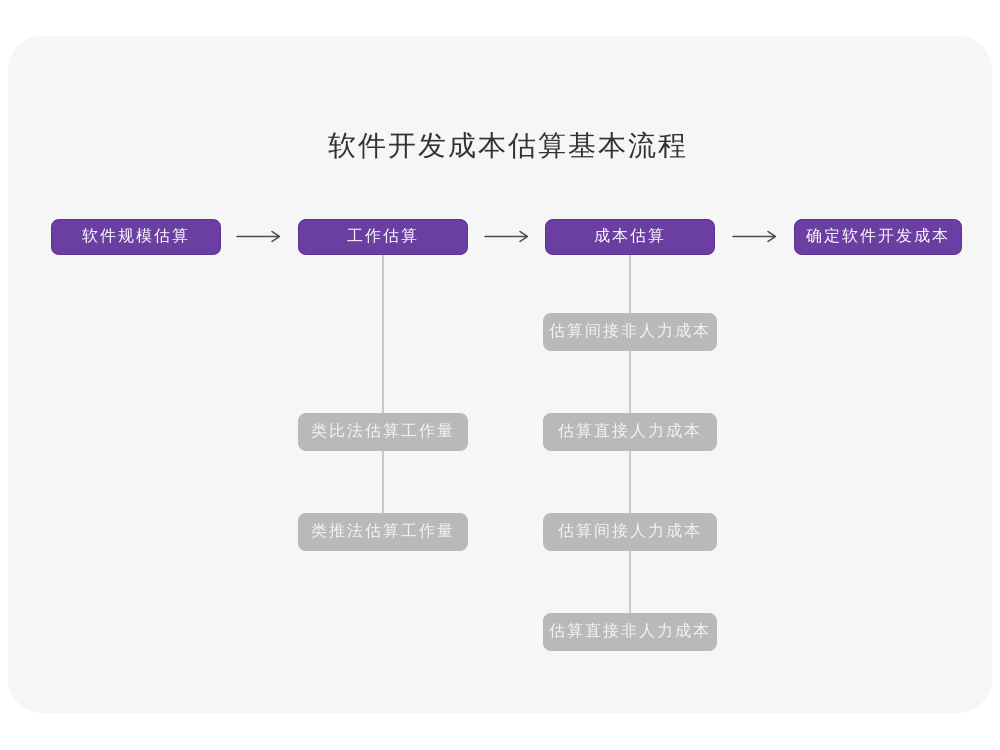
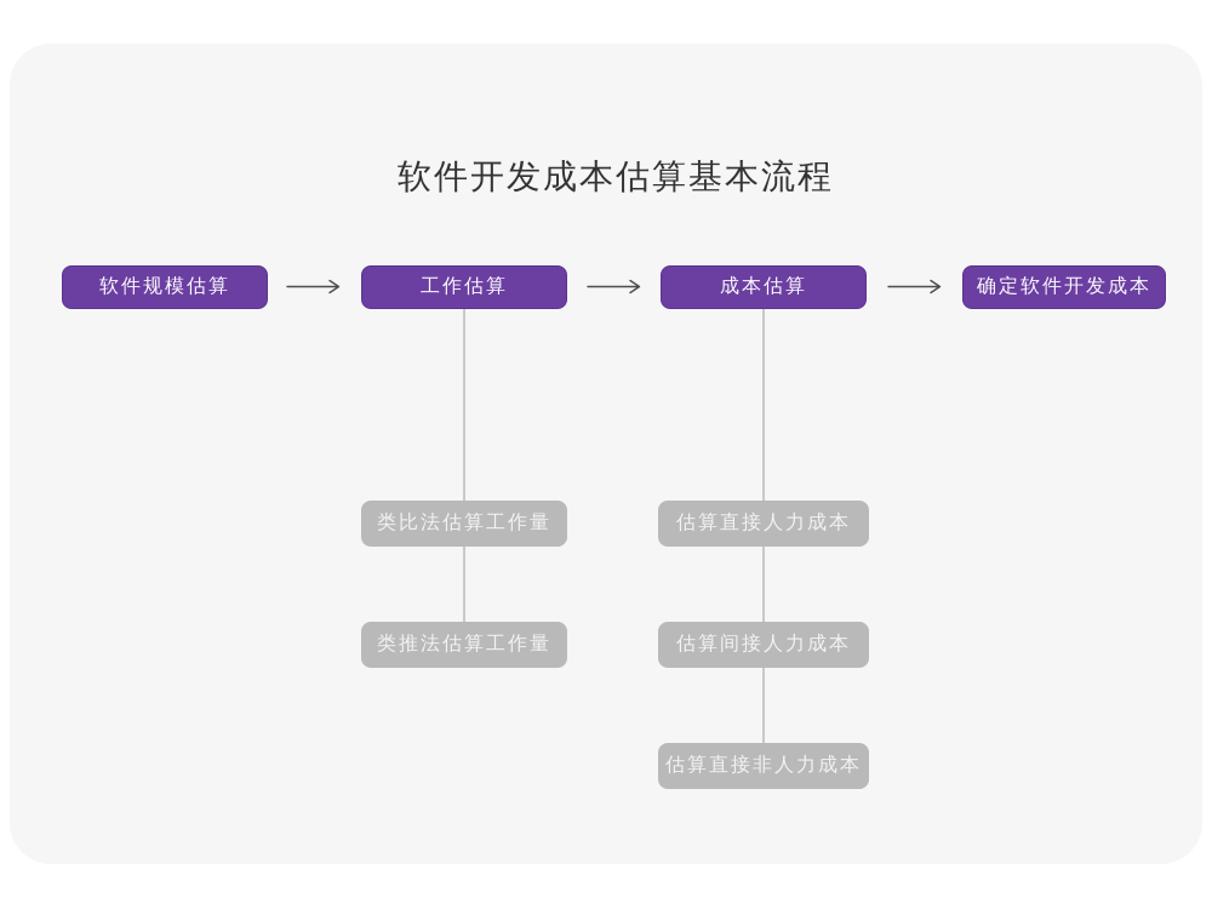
  软件开发成本估算基本流程
  软件规模估算
  工作估算
  成本估算
  确定软件开发成本
  类比法估算工作量
  类推法估算工作量
- 估算间接非人力成本
  估算直接人力成本
  估算间接人力成本
  估算直接非人力成本
